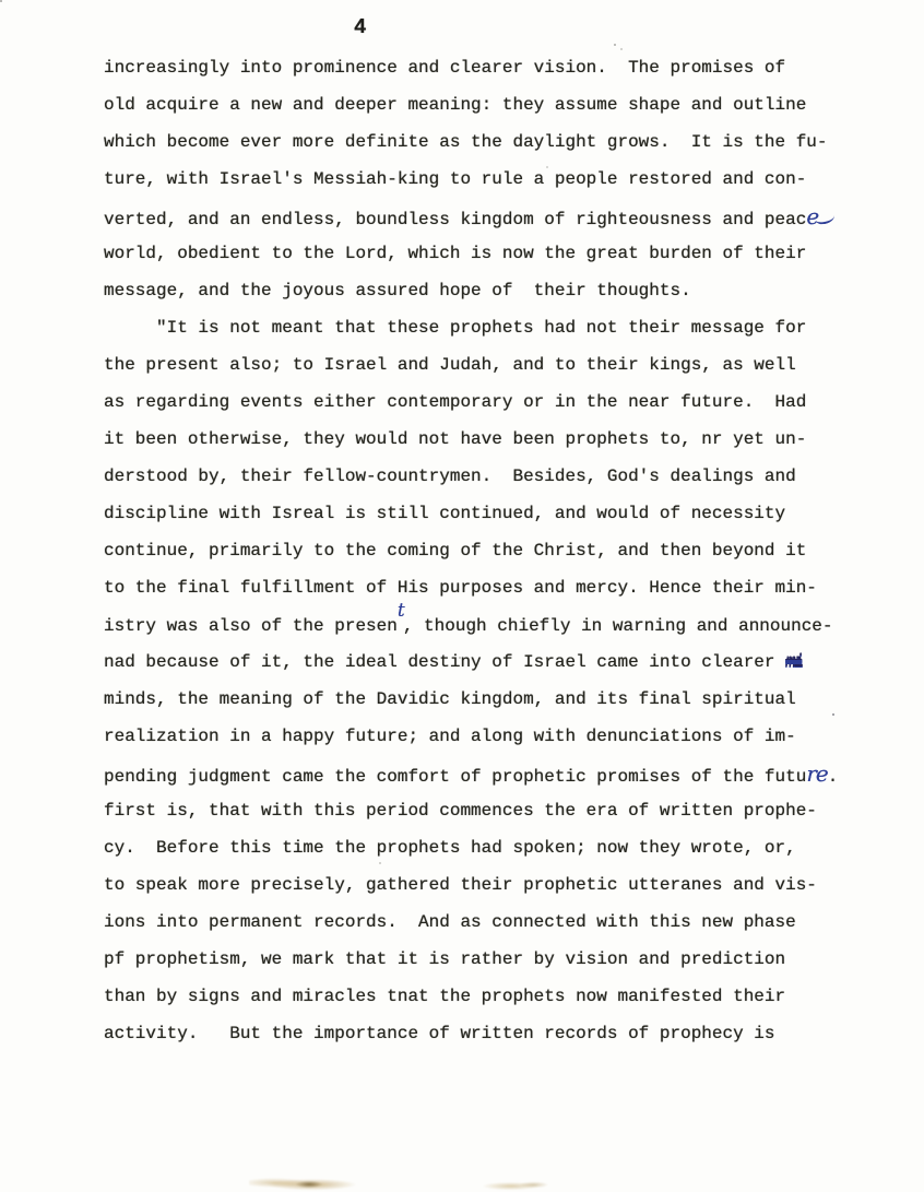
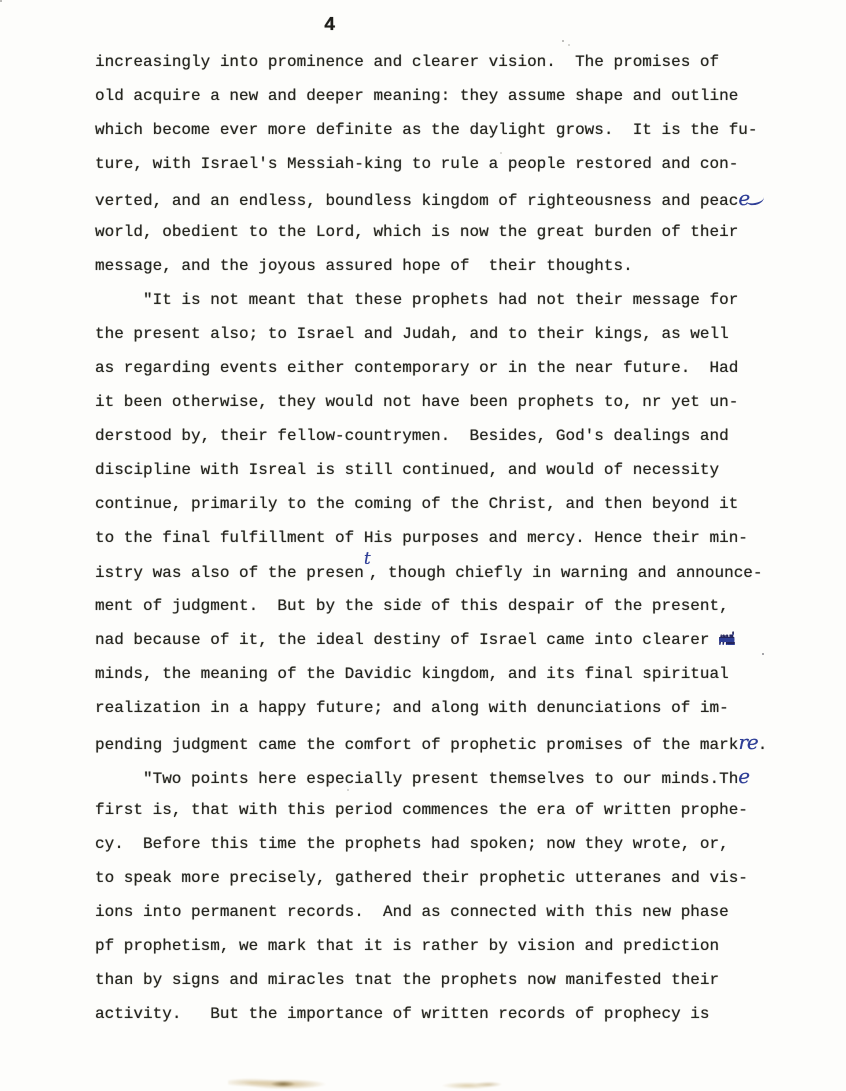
  4
  increasingly into prominence and clearer vision. The promises of
  old acquire a new and deeper meaning: they assume shape and outline
  which become ever more definite as the daylight grows. It is the fu-
  ture, with Israel's Messiah-king to rule a people restored and con-
  verted, and an endless, boundless kingdom of righteousness and peace
  world, obedient to the Lord, which is now the great burden of their
  message, and the joyous assured hope of their thoughts.
  "It is not meant that these prophets had not their message for
  the present also; to Israel and Judah, and to their kings, as well
  as regarding events either contemporary or in the near future. Had
  it been otherwise, they would not have been prophets to, nr yet un-
  derstood by, their fellow-countrymen. Besides, God's dealings and
  discipline with Isreal is still continued, and would of necessity
  continue, primarily to the coming of the Christ, and then beyond it
  to the final fulfillment of His purposes and mercy. Hence their min-
  istry was also of the present, though chiefly in warning and announce-
+ ment of judgment. But by the side of this despair of the present,
  nad because of it, the ideal destiny of Israel came into clearer mi
  minds, the meaning of the Davidic kingdom, and its final spiritual
  realization in a happy future; and along with denunciations of im-
- pending judgment came the comfort of prophetic promises of the future.
+ pending judgment came the comfort of prophetic promises of the markre.
+ "Two points here especially present themselves to our minds.The
  first is, that with this period commences the era of written prophe-
  cy. Before this time the prophets had spoken; now they wrote, or,
  to speak more precisely, gathered their prophetic utteranes and vis-
  ions into permanent records. And as connected with this new phase
  pf prophetism, we mark that it is rather by vision and prediction
  than by signs and miracles tnat the prophets now manifested their
  activity. But the importance of written records of prophecy is
